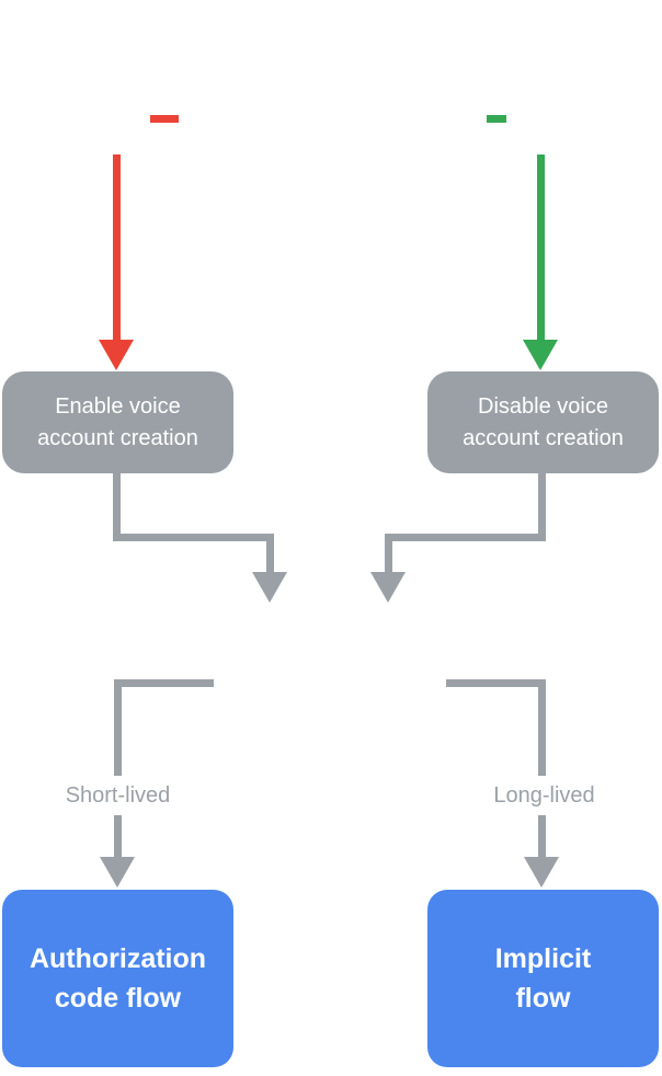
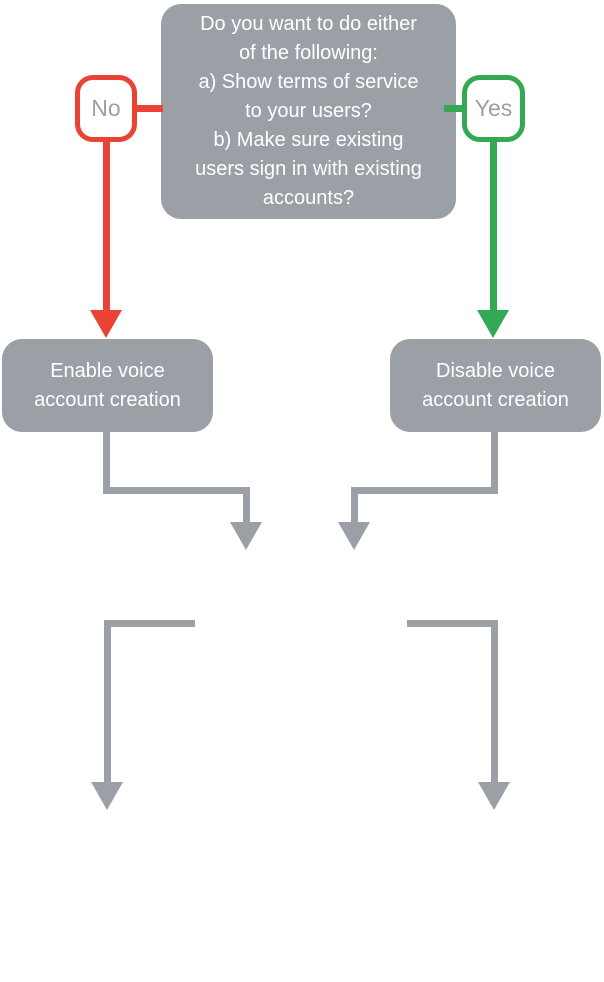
+ Do you want to do either
+ of the following:
+ a) Show terms of service
+ to your users?
+ b) Make sure existing
+ users sign in with existing
+ accounts?
+ No
+ Yes
  Enable voice
  account creation
  Disable voice
  account creation
- Short-lived
- Long-lived
- Authorization
- code flow
- Implicit
- flow
